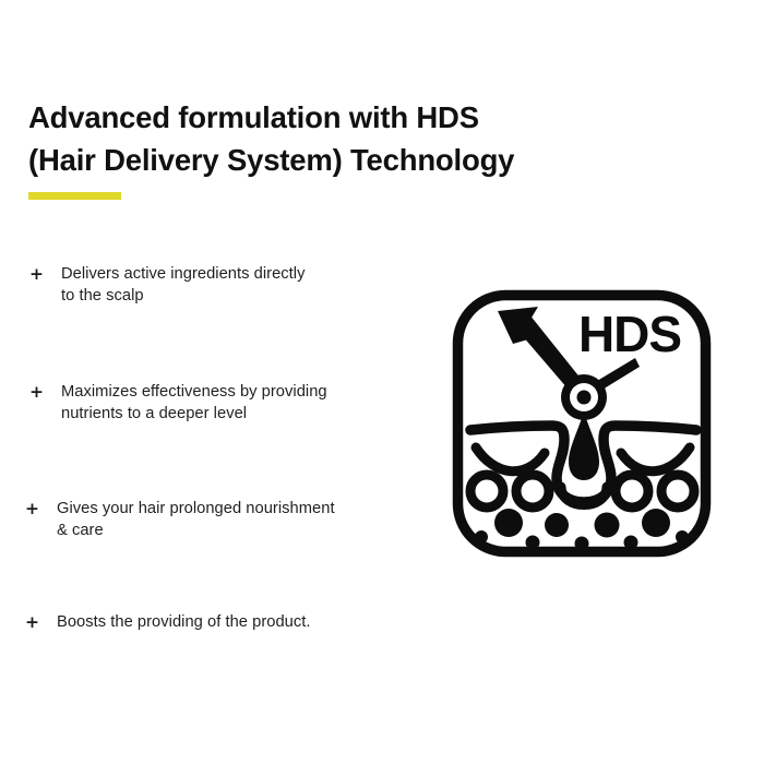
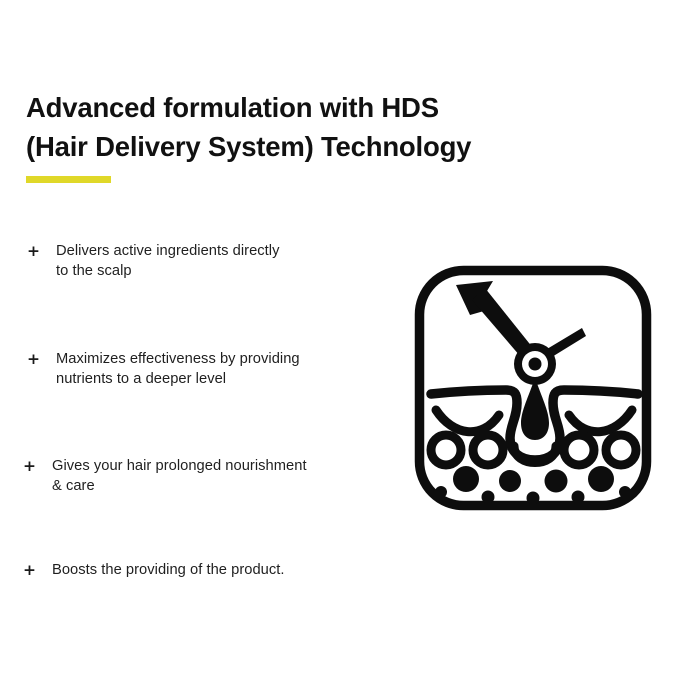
  Advanced formulation with HDS
  (Hair Delivery System) Technology
  +
  Delivers active ingredients directly
  to the scalp
  +
  Maximizes effectiveness by providing
  nutrients to a deeper level
  +
  Gives your hair prolonged nourishment
  & care
  +
  Boosts the providing of the product.
- HDS
